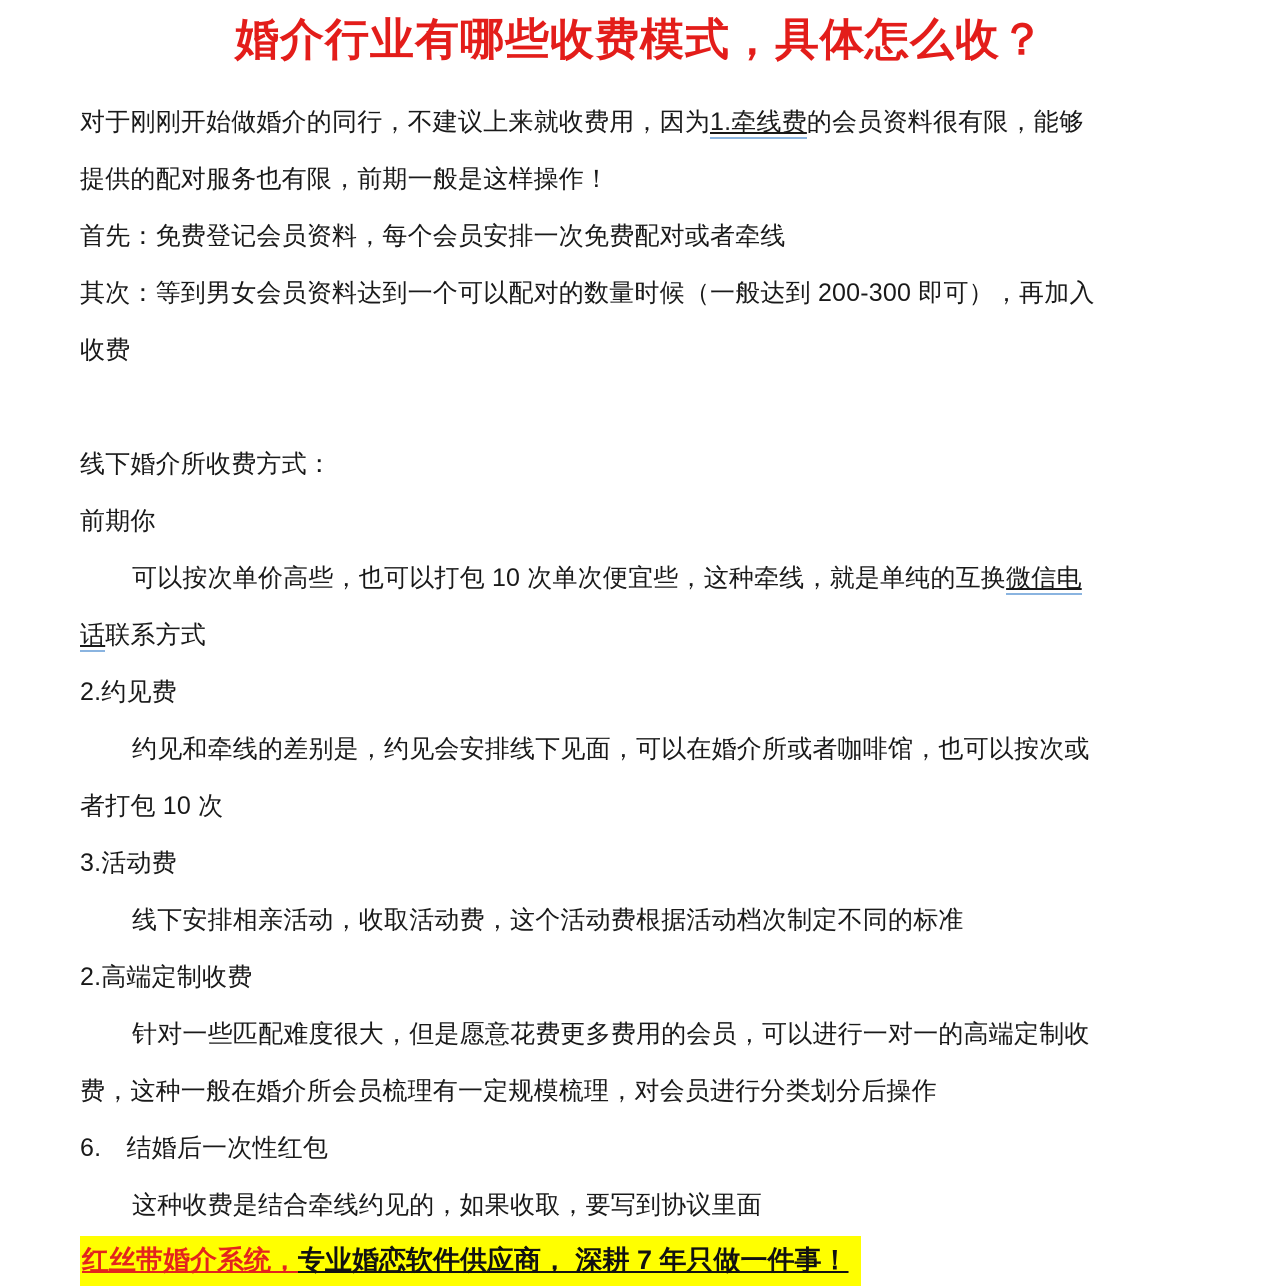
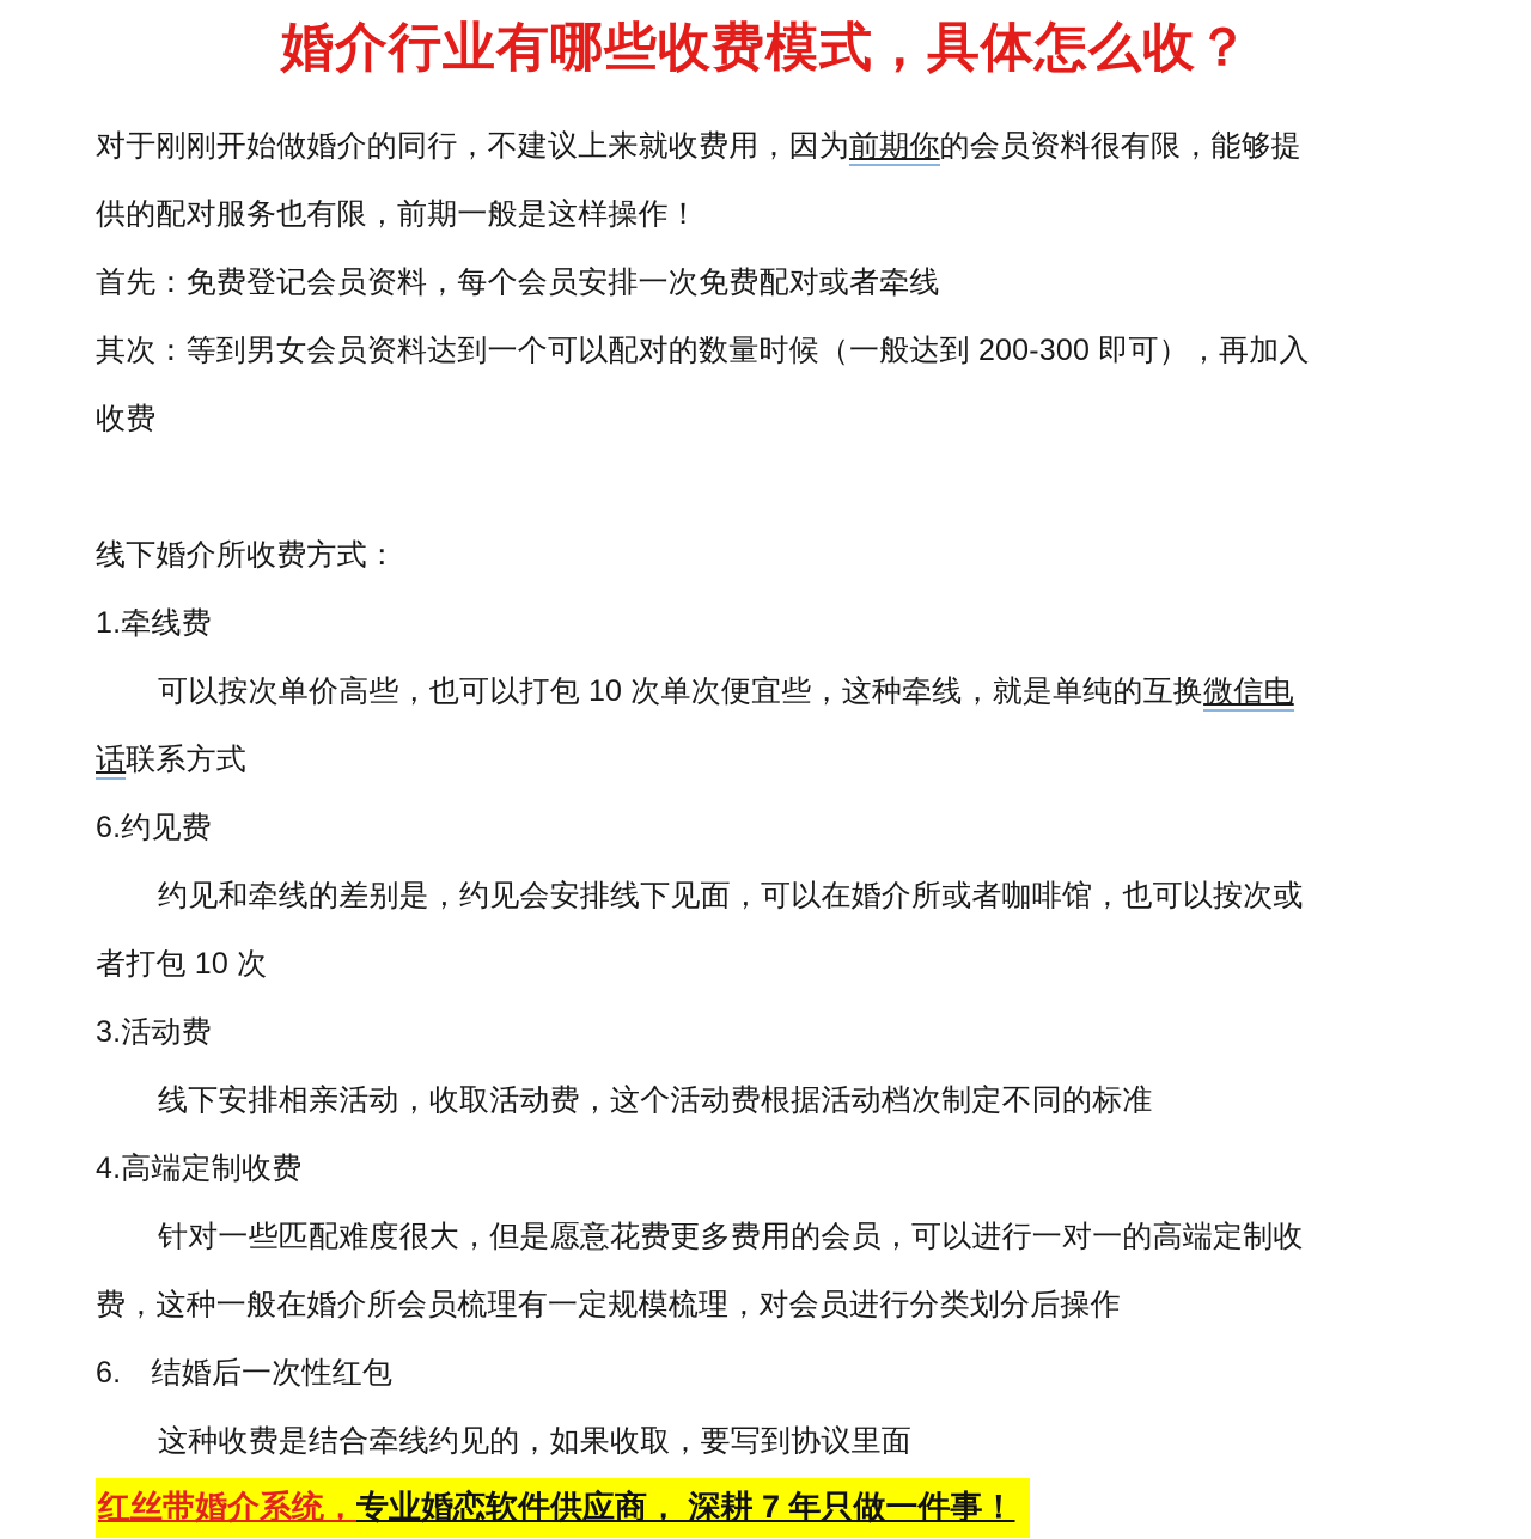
  婚介行业有哪些收费模式，具体怎么收？
- 对于刚刚开始做婚介的同行，不建议上来就收费用，因为1.牵线费的会员资料很有限，能够提供的配对服务也有限，前期一般是这样操作！
+ 对于刚刚开始做婚介的同行，不建议上来就收费用，因为前期你的会员资料很有限，能够提供的配对服务也有限，前期一般是这样操作！
  首先：免费登记会员资料，每个会员安排一次免费配对或者牵线
  其次：等到男女会员资料达到一个可以配对的数量时候（一般达到 200-300 即可），再加入收费
  线下婚介所收费方式：
- 前期你
+ 1.牵线费
  可以按次单价高些，也可以打包 10 次单次便宜些，这种牵线，就是单纯的互换微信电话联系方式
- 2.约见费
+ 6.约见费
  约见和牵线的差别是，约见会安排线下见面，可以在婚介所或者咖啡馆，也可以按次或者打包 10 次
  3.活动费
  线下安排相亲活动，收取活动费，这个活动费根据活动档次制定不同的标准
- 2.高端定制收费
+ 4.高端定制收费
  针对一些匹配难度很大，但是愿意花费更多费用的会员，可以进行一对一的高端定制收费，这种一般在婚介所会员梳理有一定规模梳理，对会员进行分类划分后操作
  6. 结婚后一次性红包
  这种收费是结合牵线约见的，如果收取，要写到协议里面
  红丝带婚介系统，专业婚恋软件供应商， 深耕 7 年只做一件事！
